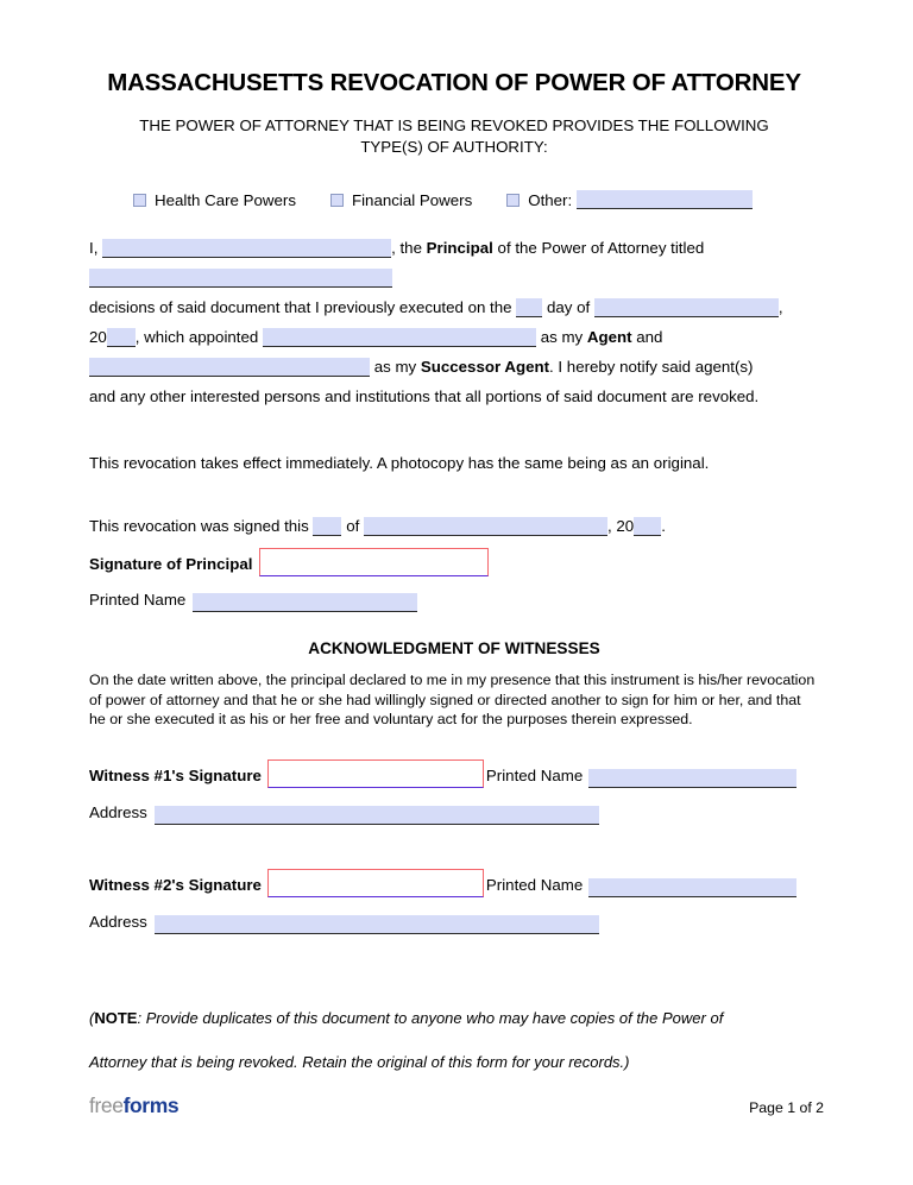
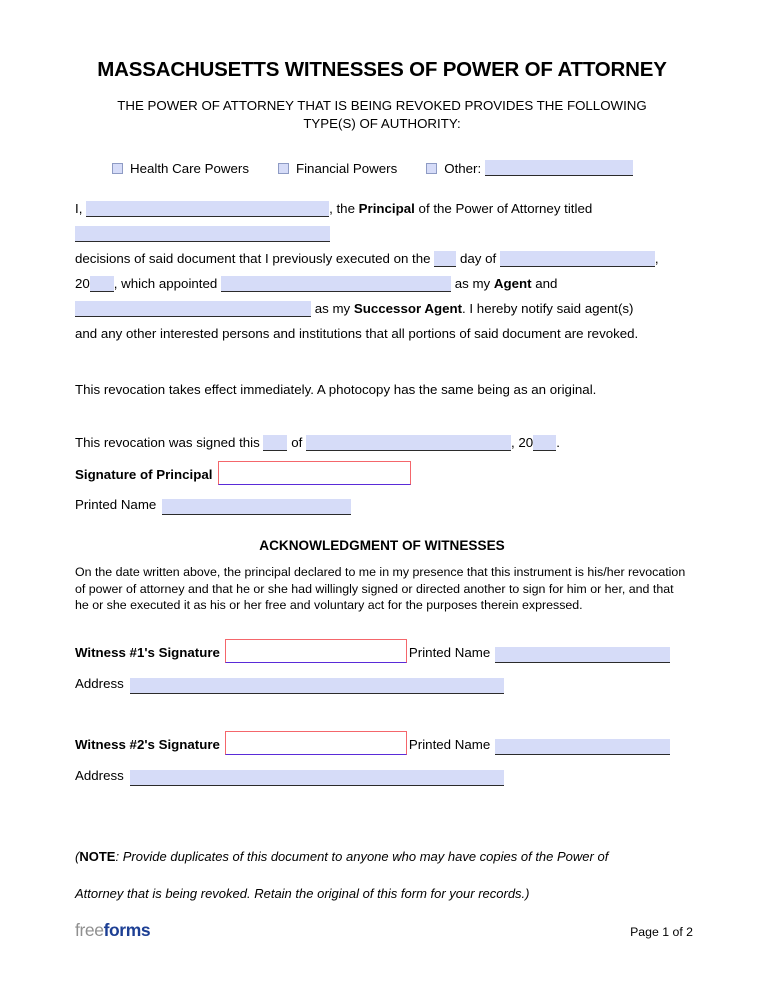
- MASSACHUSETTS REVOCATION OF POWER OF ATTORNEY
+ MASSACHUSETTS WITNESSES OF POWER OF ATTORNEY
  THE POWER OF ATTORNEY THAT IS BEING REVOKED PROVIDES THE FOLLOWING TYPE(S) OF AUTHORITY:
  Health Care Powers
  Financial Powers
  Other:
  I, , the Principal of the Power of Attorney titled
  decisions of said document that I previously executed on the day of ,
  20 , which appointed as my Agent and
  as my Successor Agent. I hereby notify said agent(s)
  and any other interested persons and institutions that all portions of said document are revoked.
  This revocation takes effect immediately. A photocopy has the same being as an original.
  This revocation was signed this of , 20 .
  Signature of Principal
  Printed Name
  ACKNOWLEDGMENT OF WITNESSES
  On the date written above, the principal declared to me in my presence that this instrument is his/her revocation of power of attorney and that he or she had willingly signed or directed another to sign for him or her, and that he or she executed it as his or her free and voluntary act for the purposes therein expressed.
  Witness #1's Signature
  Printed Name
  Address
  Witness #2's Signature
  Printed Name
  Address
  (NOTE: Provide duplicates of this document to anyone who may have copies of the Power of
  Attorney that is being revoked. Retain the original of this form for your records.)
  freeforms
  Page 1 of 2
